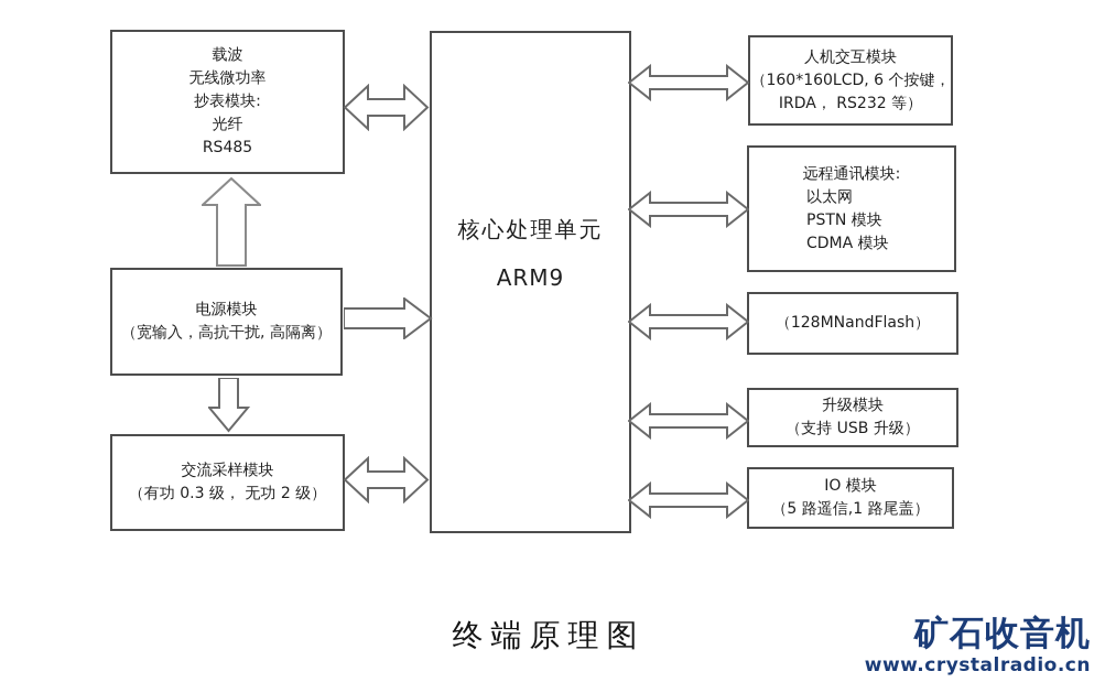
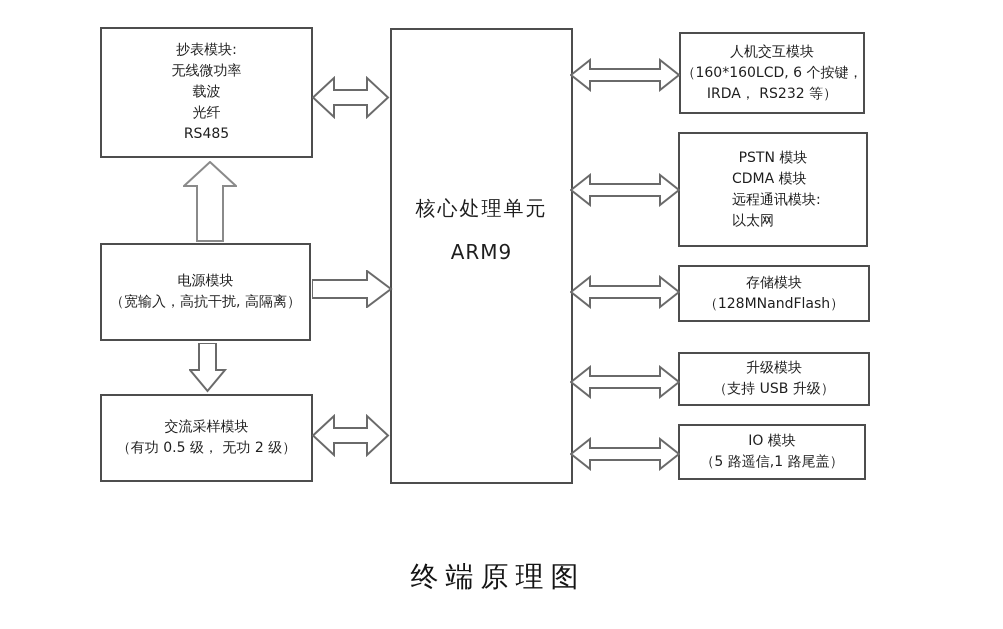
- 载波
+ 抄表模块:
  无线微功率
- 抄表模块:
+ 载波
  光纤
  RS485
  电源模块
  （宽输入，高抗干扰, 高隔离）
  交流采样模块
- （有功 0.3 级， 无功 2 级）
+ （有功 0.5 级， 无功 2 级）
  核心处理单元
  ARM9
  人机交互模块
  （160*160LCD, 6 个按键，
  IRDA， RS232 等）
- 远程通讯模块:
+ PSTN 模块
- 以太网
+ CDMA 模块
- PSTN 模块
+ 远程通讯模块:
- CDMA 模块
+ 以太网
+ 存储模块
  （128MNandFlash）
  升级模块
  （支持 USB 升级）
  IO 模块
  （5 路遥信,1 路尾盖）
  终端原理图
- 矿石收音机
- www.crystalradio.cn
